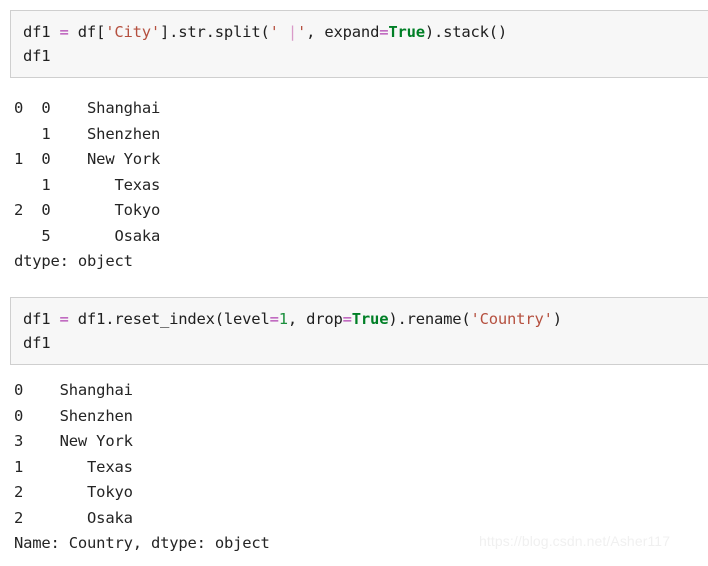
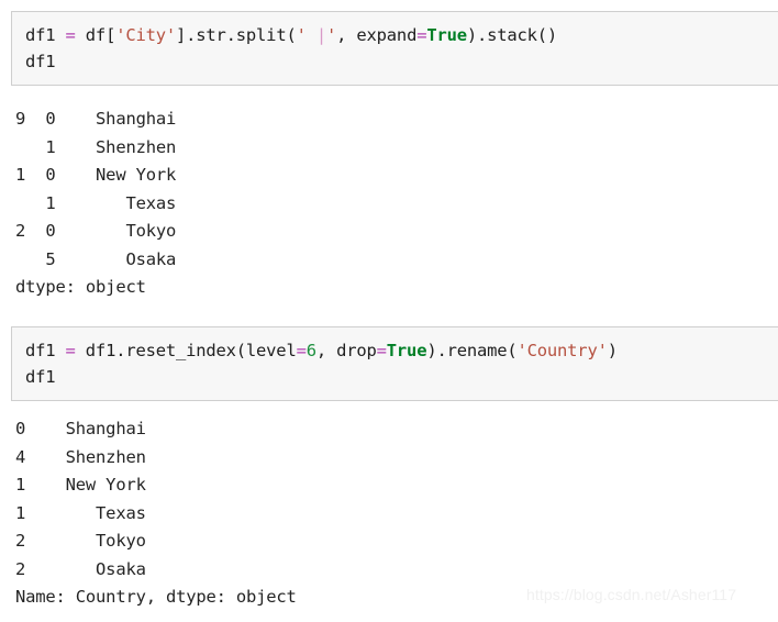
  df1 = df['City'].str.split(' |', expand=True).stack()
  df1
- 0 0 Shanghai
+ 9 0 Shanghai
  1 Shenzhen
  1 0 New York
  1 Texas
  2 0 Tokyo
  5 Osaka
  dtype: object
- df1 = df1.reset_index(level=1, drop=True).rename('Country')
+ df1 = df1.reset_index(level=6, drop=True).rename('Country')
  df1
  0 Shanghai
- 0 Shenzhen
+ 4 Shenzhen
- 3 New York
+ 1 New York
  1 Texas
  2 Tokyo
  2 Osaka
  Name: Country, dtype: object
